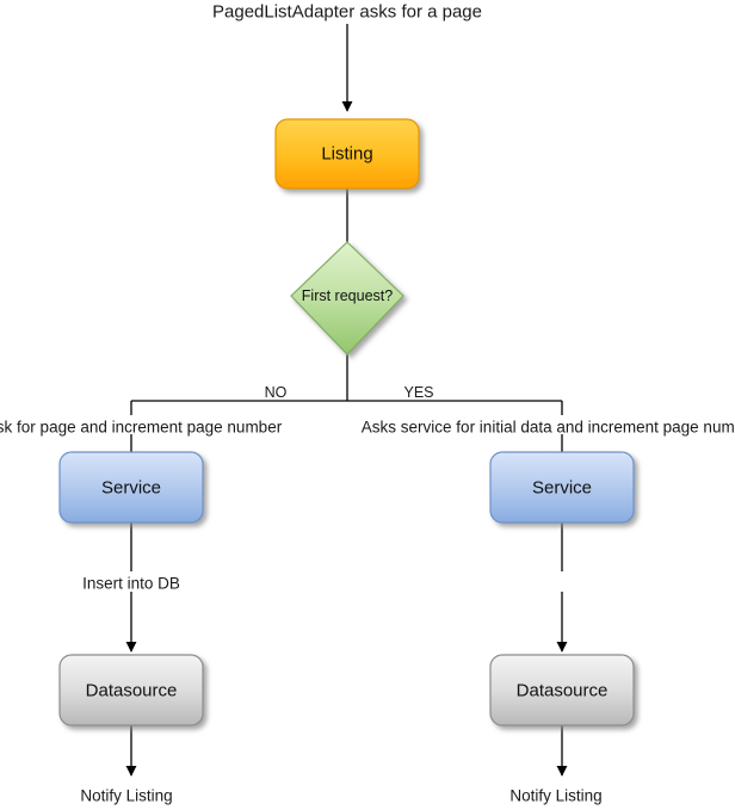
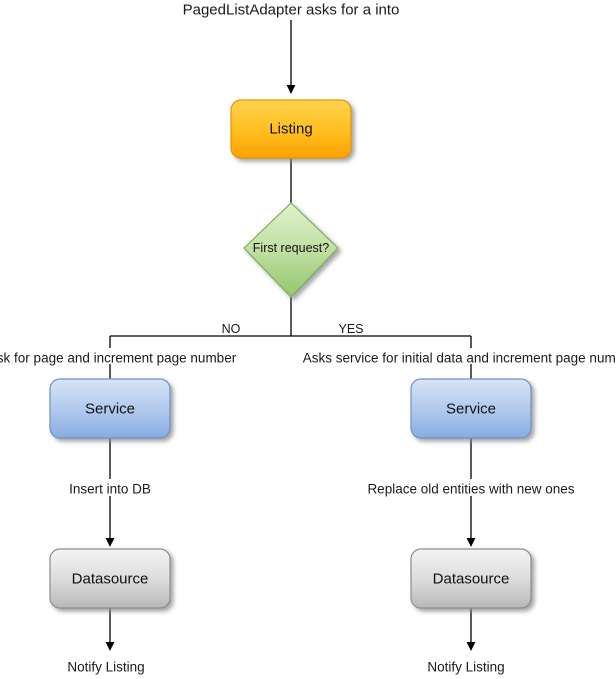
- PagedListAdapter asks for a page
+ PagedListAdapter asks for a into
  Listing
  First request?
  NO
  YES
  sk for page and increment page number
  Asks service for initial data and increment page num
  Service
  Service
  Insert into DB
+ Replace old entities with new ones
  Datasource
  Datasource
  Notify Listing
  Notify Listing
